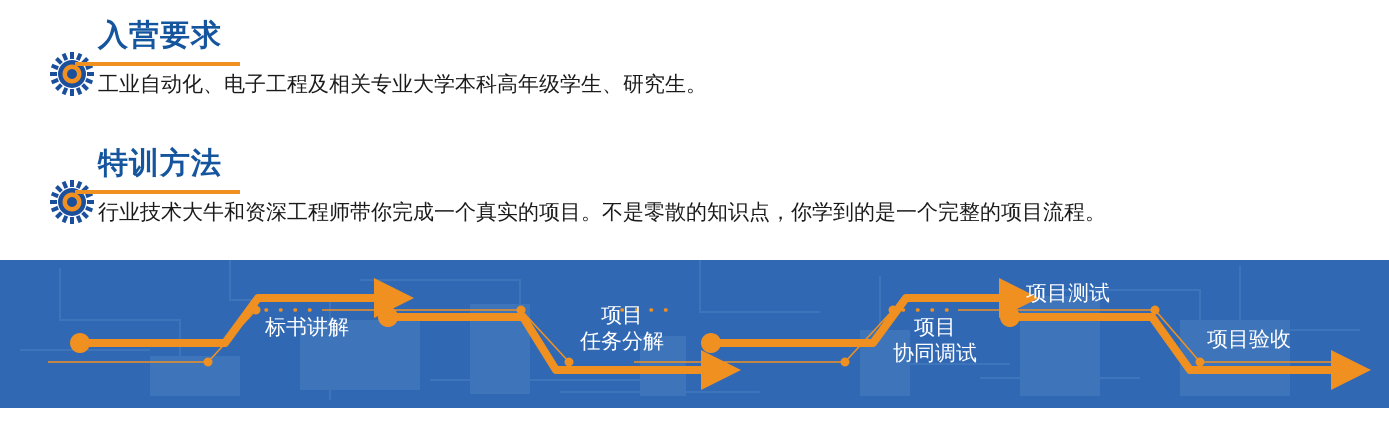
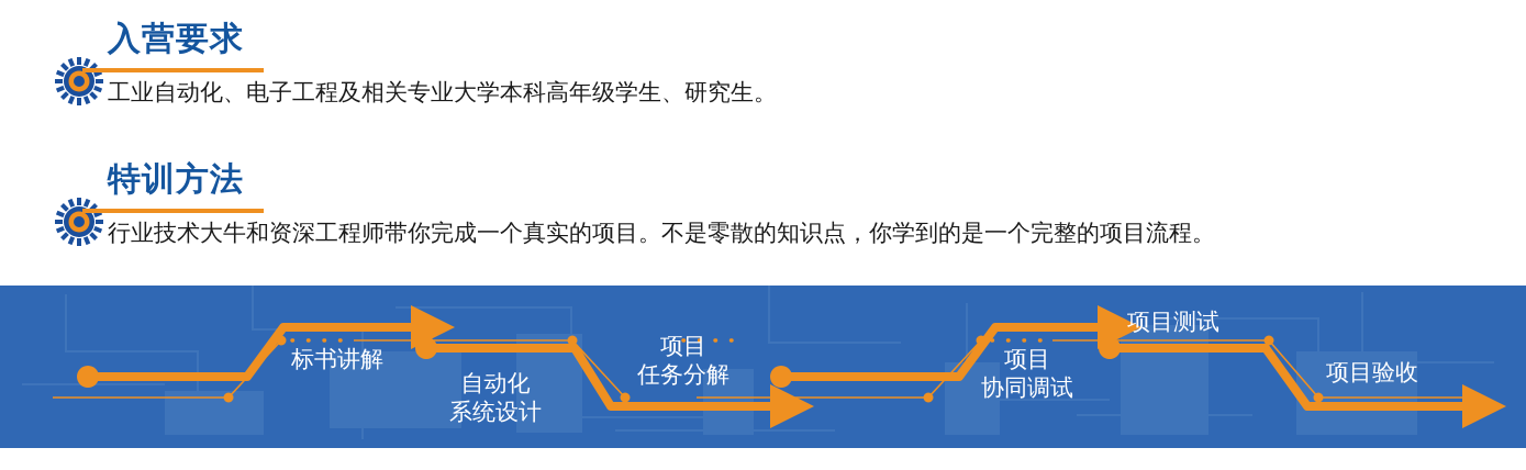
  入营要求
  工业自动化、电子工程及相关专业大学本科高年级学生、研究生。
  特训方法
  行业技术大牛和资深工程师带你完成一个真实的项目。不是零散的知识点，你学到的是一个完整的项目流程。
  标书讲解
+ 自动化
+ 系统设计
  项目
  任务分解
  项目
  协同调试
  项目测试
  项目验收
